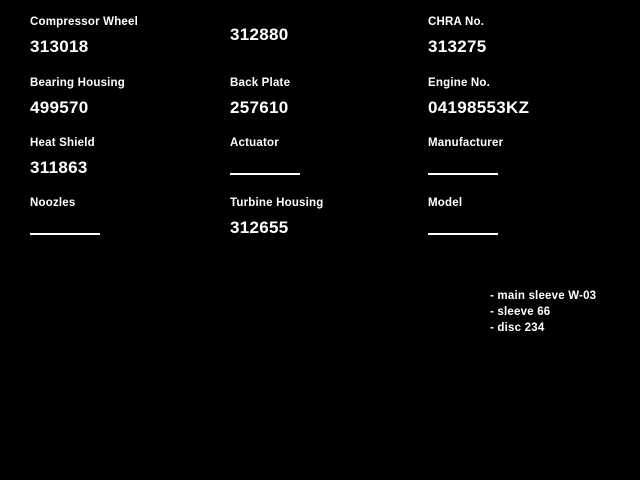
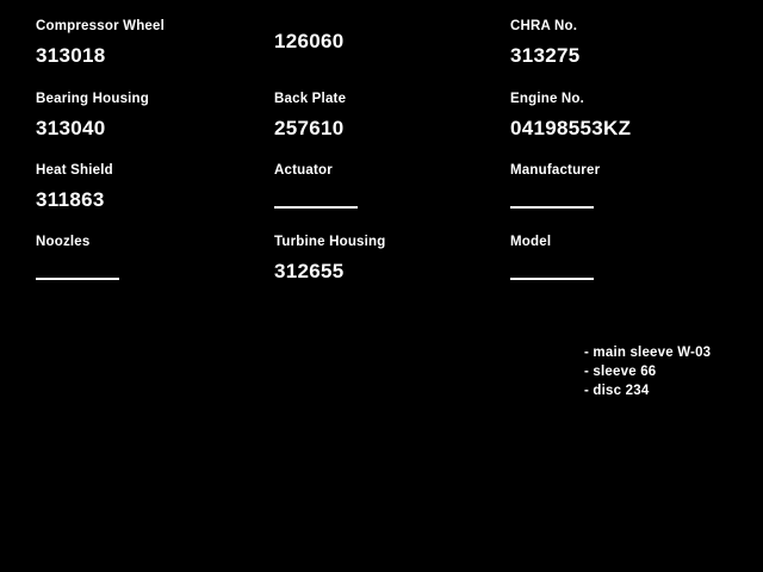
  Compressor Wheel
  313018
- 312880
+ 126060
  CHRA No.
  313275
  Bearing Housing
- 499570
+ 313040
  Back Plate
  257610
  Engine No.
  04198553KZ
  Heat Shield
  311863
  Actuator
  Manufacturer
  Noozles
  Turbine Housing
  312655
  Model
  - main sleeve W-03
  - sleeve 66
  - disc 234
